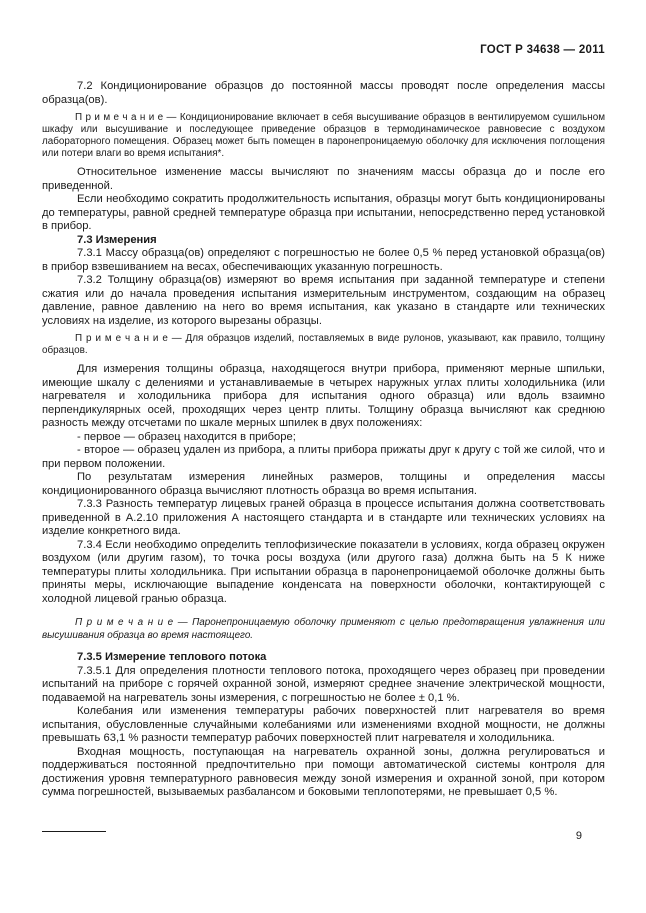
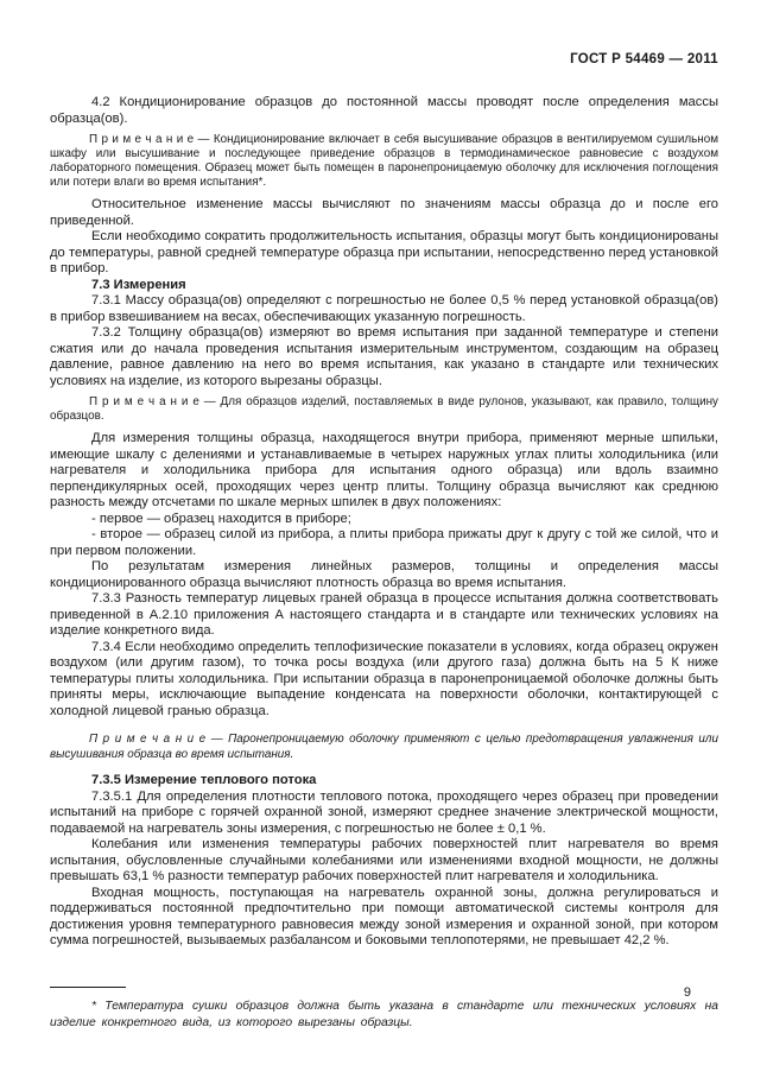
- ГОСТ Р 34638 — 2011
+ ГОСТ Р 54469 — 2011
- 7.2 Кондиционирование образцов до постоянной массы проводят после определения массы образца(ов).
+ 4.2 Кондиционирование образцов до постоянной массы проводят после определения массы образца(ов).
  П р и м е ч а н и е — Кондиционирование включает в себя высушивание образцов в вентилируемом сушильном шкафу или высушивание и последующее приведение образцов в термодинамическое равновесие с воздухом лабораторного помещения. Образец может быть помещен в паронепроницаемую оболочку для исключения поглощения или потери влаги во время испытания*.
  Относительное изменение массы вычисляют по значениям массы образца до и после его приведенной.
  Если необходимо сократить продолжительность испытания, образцы могут быть кондиционированы до температуры, равной средней температуре образца при испытании, непосредственно перед установкой в прибор.
  7.3 Измерения
  7.3.1 Массу образца(ов) определяют с погрешностью не более 0,5 % перед установкой образца(ов) в прибор взвешиванием на весах, обеспечивающих указанную погрешность.
  7.3.2 Толщину образца(ов) измеряют во время испытания при заданной температуре и степени сжатия или до начала проведения испытания измерительным инструментом, создающим на образец давление, равное давлению на него во время испытания, как указано в стандарте или технических условиях на изделие, из которого вырезаны образцы.
  П р и м е ч а н и е — Для образцов изделий, поставляемых в виде рулонов, указывают, как правило, толщину образцов.
  Для измерения толщины образца, находящегося внутри прибора, применяют мерные шпильки, имеющие шкалу с делениями и устанавливаемые в четырех наружных углах плиты холодильника (или нагревателя и холодильника прибора для испытания одного образца) или вдоль взаимно перпендикулярных осей, проходящих через центр плиты. Толщину образца вычисляют как среднюю разность между отсчетами по шкале мерных шпилек в двух положениях:
  - первое — образец находится в приборе;
- - второе — образец удален из прибора, а плиты прибора прижаты друг к другу с той же силой, что и при первом положении.
+ - второе — образец силой из прибора, а плиты прибора прижаты друг к другу с той же силой, что и при первом положении.
  По результатам измерения линейных размеров, толщины и определения массы кондиционированного образца вычисляют плотность образца во время испытания.
  7.3.3 Разность температур лицевых граней образца в процессе испытания должна соответствовать приведенной в А.2.10 приложения А настоящего стандарта и в стандарте или технических условиях на изделие конкретного вида.
  7.3.4 Если необходимо определить теплофизические показатели в условиях, когда образец окружен воздухом (или другим газом), то точка росы воздуха (или другого газа) должна быть на 5 К ниже температуры плиты холодильника. При испытании образца в паронепроницаемой оболочке должны быть приняты меры, исключающие выпадение конденсата на поверхности оболочки, контактирующей с холодной лицевой гранью образца.
- П р и м е ч а н и е — Паронепроницаемую оболочку применяют с целью предотвращения увлажнения или высушивания образца во время настоящего.
+ П р и м е ч а н и е — Паронепроницаемую оболочку применяют с целью предотвращения увлажнения или высушивания образца во время испытания.
  7.3.5 Измерение теплового потока
  7.3.5.1 Для определения плотности теплового потока, проходящего через образец при проведении испытаний на приборе с горячей охранной зоной, измеряют среднее значение электрической мощности, подаваемой на нагреватель зоны измерения, с погрешностью не более ± 0,1 %.
  Колебания или изменения температуры рабочих поверхностей плит нагревателя во время испытания, обусловленные случайными колебаниями или изменениями входной мощности, не должны превышать 63,1 % разности температур рабочих поверхностей плит нагревателя и холодильника.
- Входная мощность, поступающая на нагреватель охранной зоны, должна регулироваться и поддерживаться постоянной предпочтительно при помощи автоматической системы контроля для достижения уровня температурного равновесия между зоной измерения и охранной зоной, при котором сумма погрешностей, вызываемых разбалансом и боковыми теплопотерями, не превышает 0,5 %.
+ Входная мощность, поступающая на нагреватель охранной зоны, должна регулироваться и поддерживаться постоянной предпочтительно при помощи автоматической системы контроля для достижения уровня температурного равновесия между зоной измерения и охранной зоной, при котором сумма погрешностей, вызываемых разбалансом и боковыми теплопотерями, не превышает 42,2 %.
+ * Температура сушки образцов должна быть указана в стандарте или технических условиях на изделие конкретного вида, из которого вырезаны образцы.
  9
